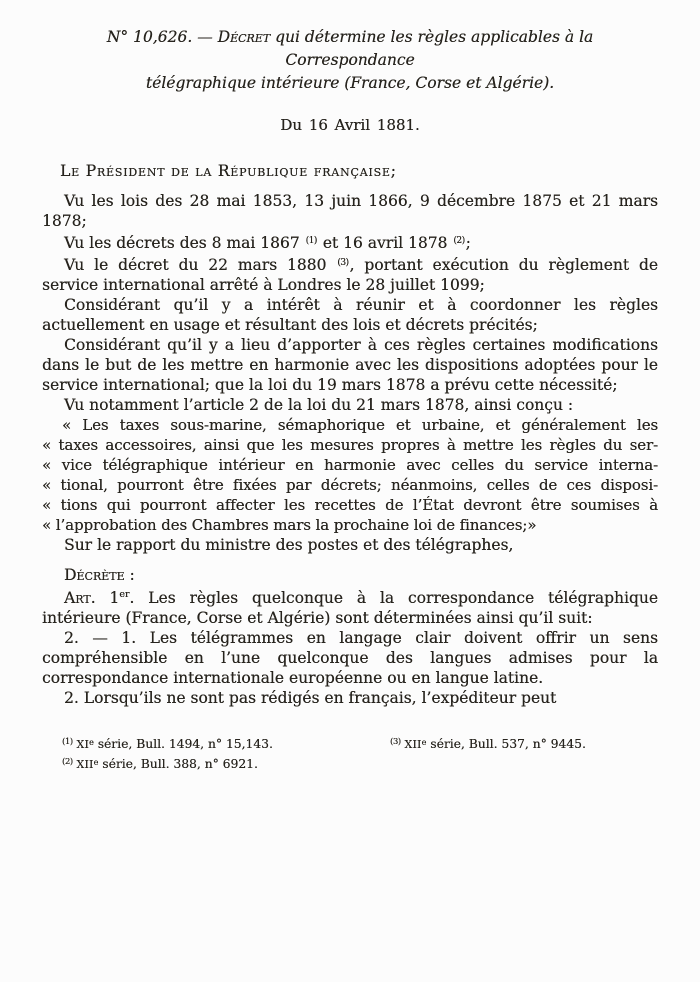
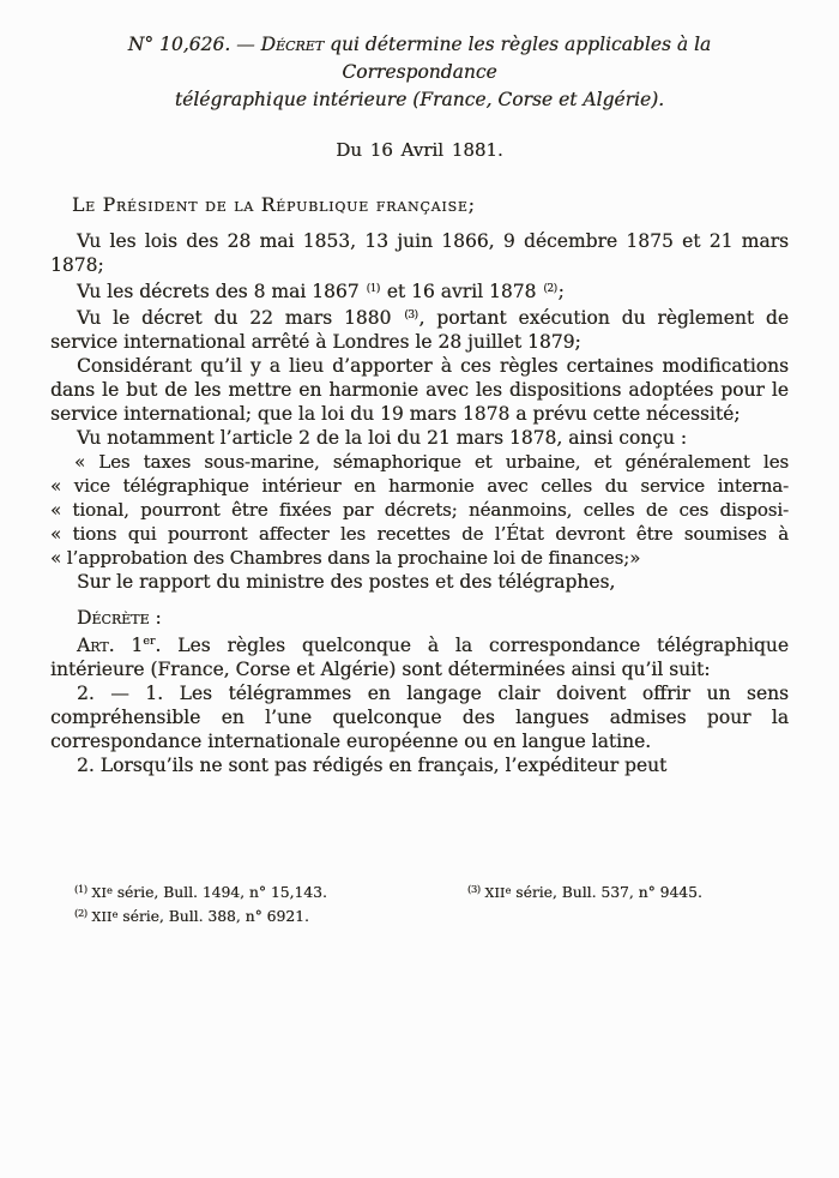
  N° 10,626. — Décret qui détermine les règles applicables à la Correspondance
  télégraphique intérieure (France, Corse et Algérie).
  Du 16 Avril 1881.
  Le Président de la République française;
  Vu les lois des 28 mai 1853, 13 juin 1866, 9 décembre 1875 et 21 mars 1878;
  Vu les décrets des 8 mai 1867 (1) et 16 avril 1878 (2);
- Vu le décret du 22 mars 1880 (3), portant exécution du règlement de service international arrêté à Londres le 28 juillet 1099;
+ Vu le décret du 22 mars 1880 (3), portant exécution du règlement de service international arrêté à Londres le 28 juillet 1879;
- Considérant qu’il y a intérêt à réunir et à coordonner les règles actuellement en usage et résultant des lois et décrets précités;
  Considérant qu’il y a lieu d’apporter à ces règles certaines modifications dans le but de les mettre en harmonie avec les dispositions adoptées pour le service international; que la loi du 19 mars 1878 a prévu cette nécessité;
  Vu notamment l’article 2 de la loi du 21 mars 1878, ainsi conçu :
  « Les taxes sous-marine, sémaphorique et urbaine, et généralement les
- « taxes accessoires, ainsi que les mesures propres à mettre les règles du ser-
  « vice télégraphique intérieur en harmonie avec celles du service interna-
  « tional, pourront être fixées par décrets; néanmoins, celles de ces disposi-
  « tions qui pourront affecter les recettes de l’État devront être soumises à
- « l’approbation des Chambres mars la prochaine loi de finances;»
+ « l’approbation des Chambres dans la prochaine loi de finances;»
  Sur le rapport du ministre des postes et des télégraphes,
  Décrète :
  Art. 1er. Les règles quelconque à la correspondance télégraphique intérieure (France, Corse et Algérie) sont déterminées ainsi qu’il suit:
  2. — 1. Les télégrammes en langage clair doivent offrir un sens compréhensible en l’une quelconque des langues admises pour la correspondance internationale européenne ou en langue latine.
  2. Lorsqu’ils ne sont pas rédigés en français, l’expéditeur peut
  (1) XIe série, Bull. 1494, n° 15,143.
  (2) XIIe série, Bull. 388, n° 6921.
  (3) XIIe série, Bull. 537, n° 9445.
